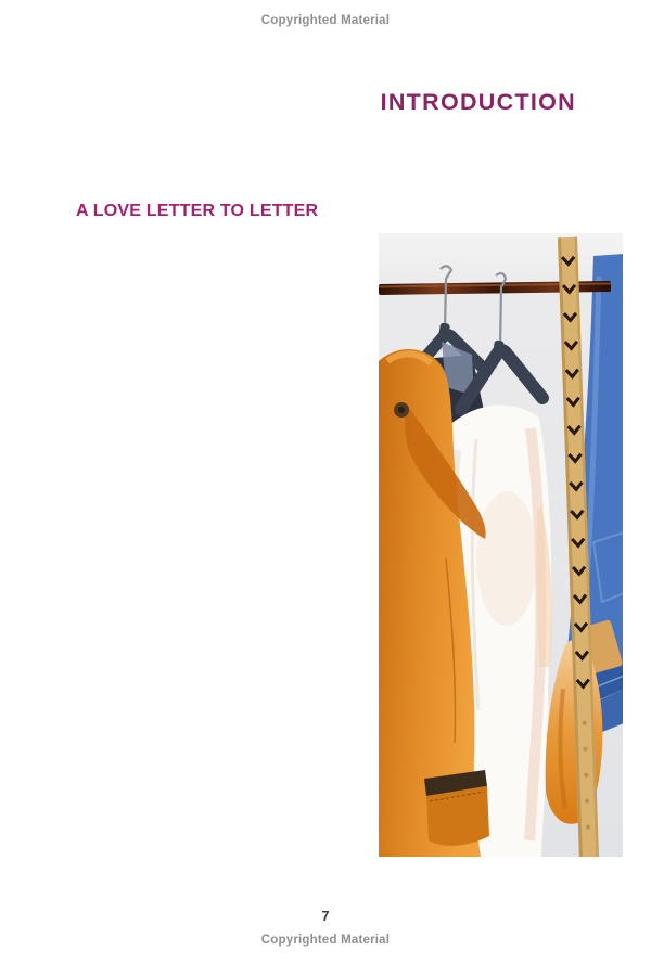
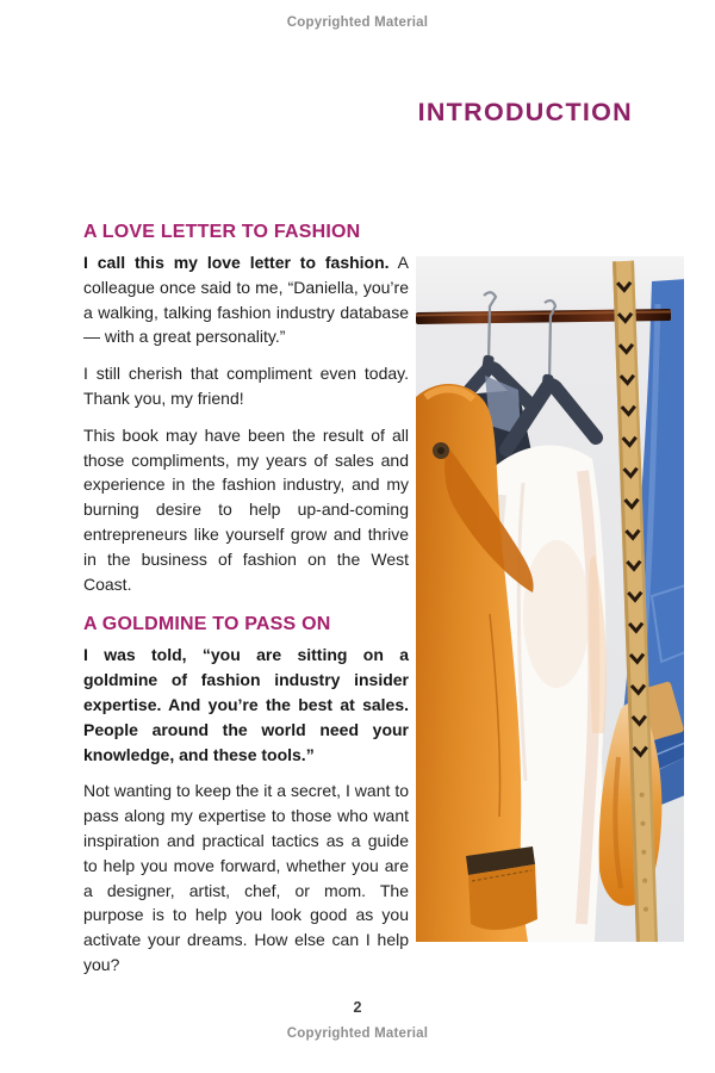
  Copyrighted Material
  INTRODUCTION
- A LOVE LETTER TO LETTER
+ A LOVE LETTER TO FASHION
+ I call this my love letter to fashion. A colleague once said to me, “Daniella, you’re a walking, talking fashion industry database— with a great personality.”
+ I still cherish that compliment even today. Thank you, my friend!
+ This book may have been the result of all those compliments, my years of sales and experience in the fashion industry, and my burning desire to help up-and-coming entrepreneurs like yourself grow and thrive in the business of fashion on the West Coast.
+ A GOLDMINE TO PASS ON
+ I was told, “you are sitting on a goldmine of fashion industry insider expertise. And you’re the best at sales. People around the world need your knowledge, and these tools.”
+ Not wanting to keep the it a secret, I want to pass along my expertise to those who want inspiration and practical tactics as a guide to help you move forward, whether you are a designer, artist, chef, or mom. The purpose is to help you look good as you activate your dreams. How else can I help you?
- 7
+ 2
  Copyrighted Material
